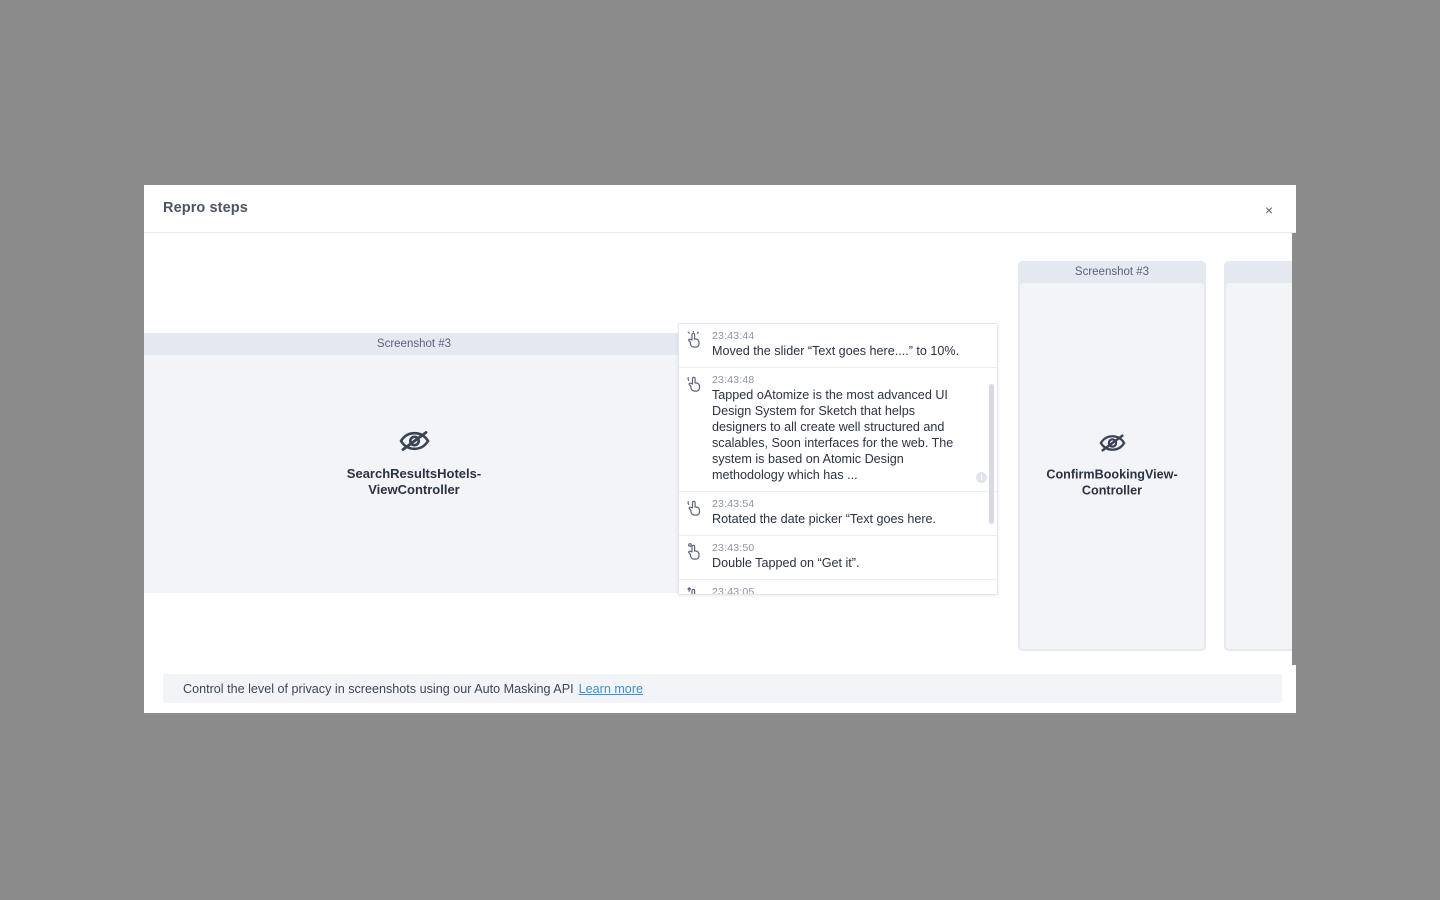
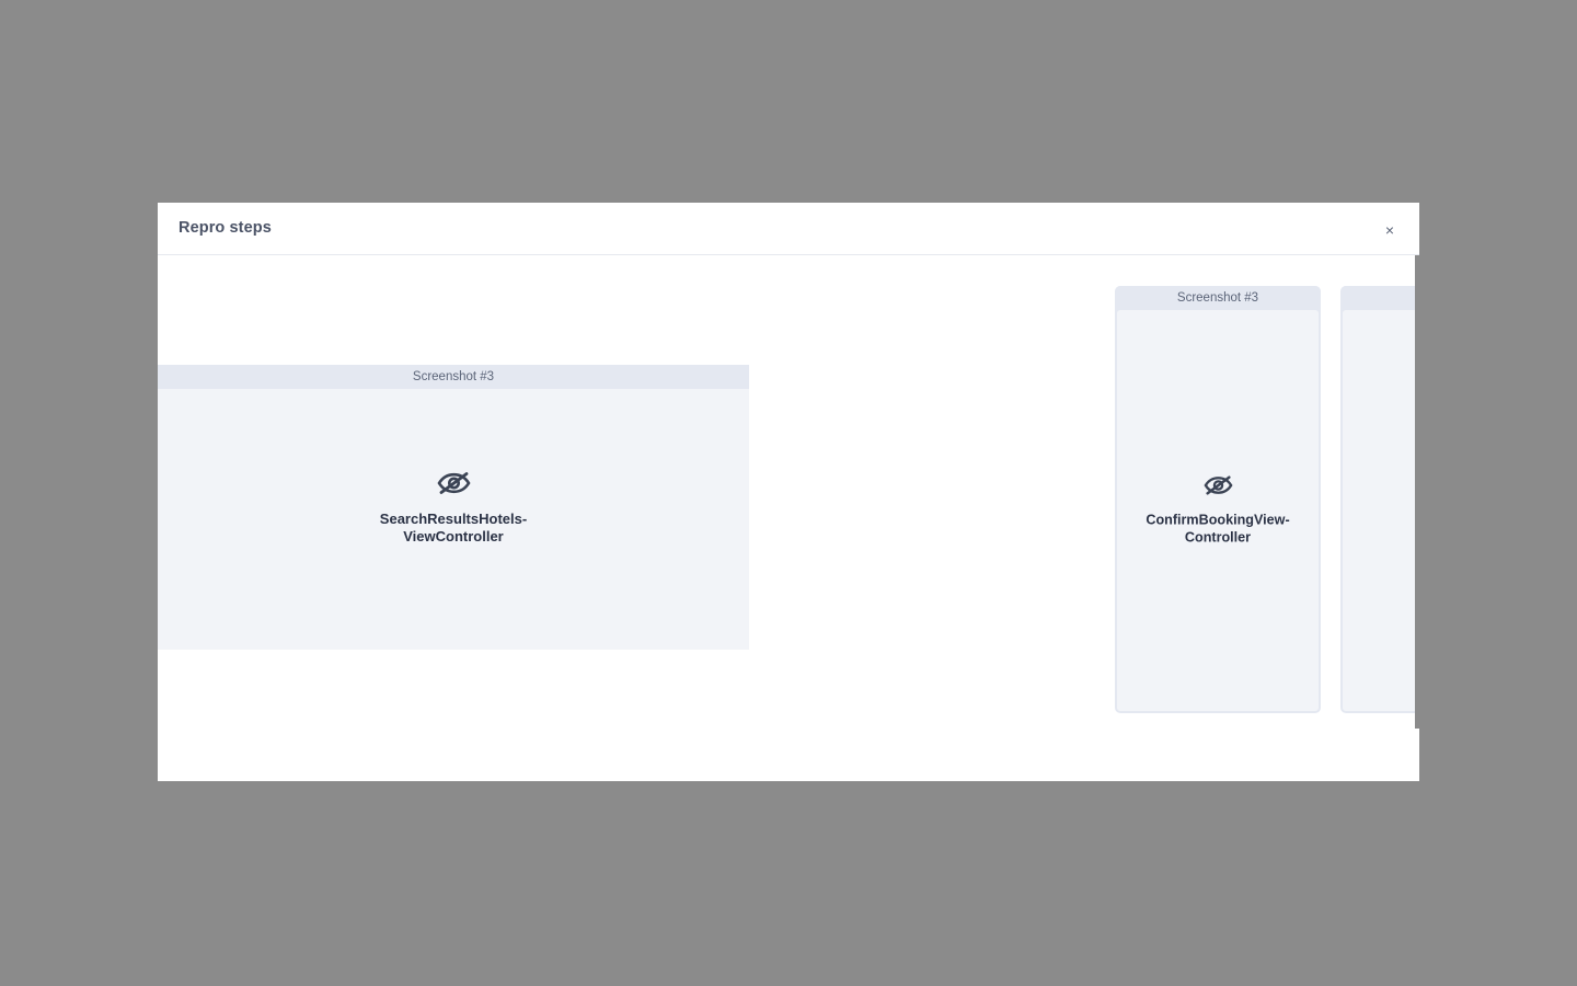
  Repro steps
  ×
  Screenshot #3
  SearchResultsHotels-
  ViewController
  Screenshot #3
  ConfirmBookingView-
  Controller
- 23:43:44
- Moved the slider “Text goes here....” to 10%.
- 23:43:48
- Tapped oAtomize is the most advanced UI Design System for Sketch that helps designers to all create well structured and scalables, Soon interfaces for the web. The system is based on Atomic Design methodology which has ...
- i
- 23:43:54
- Rotated the date picker “Text goes here.
- 23:43:50
- Double Tapped on “Get it”.
- 23:43:05
- Control the level of privacy in screenshots using our Auto Masking API
- Learn more
